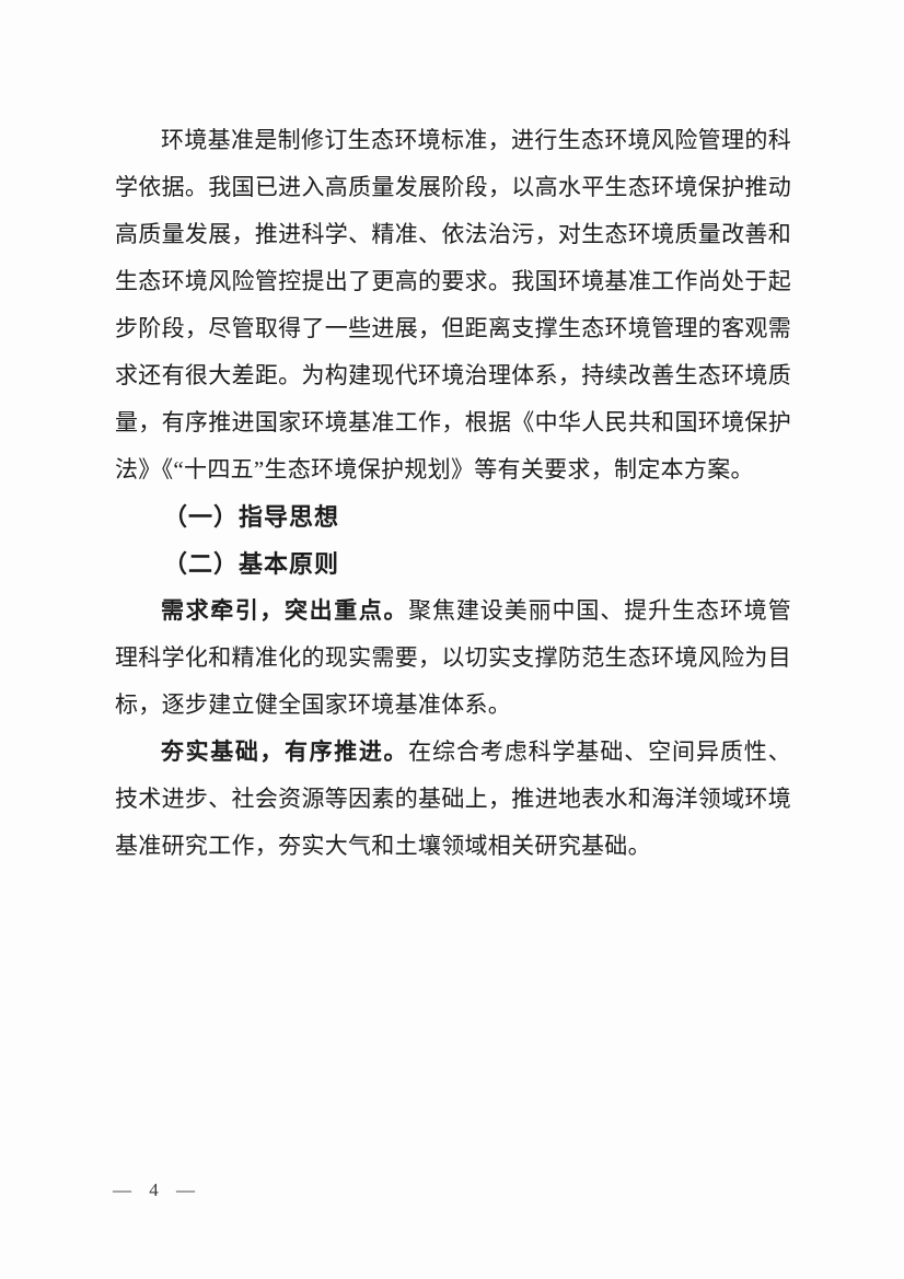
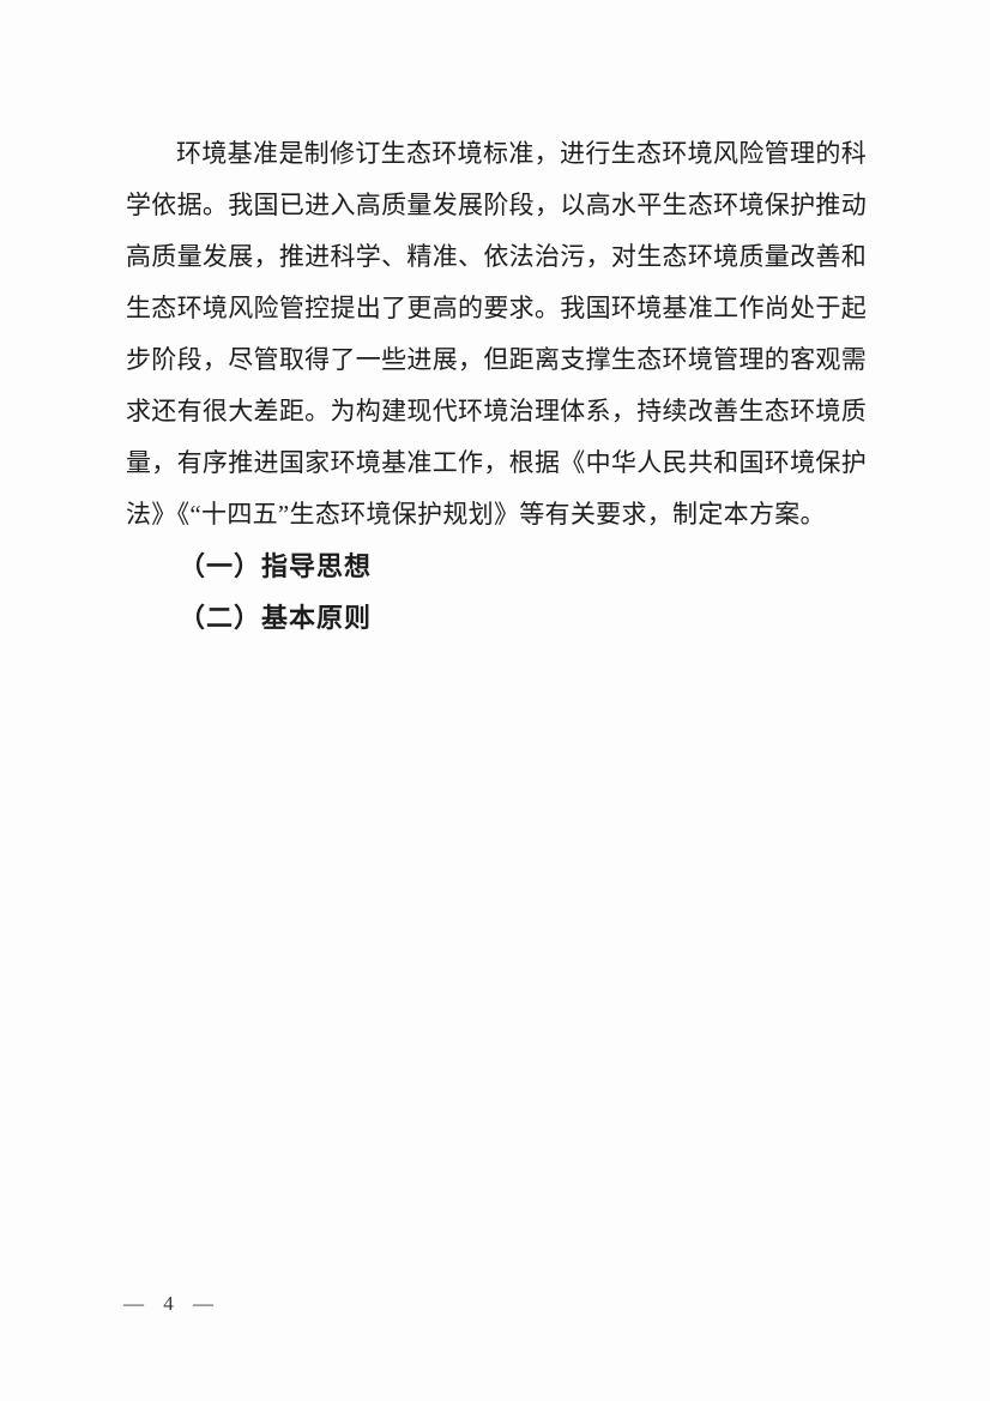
  环境基准是制修订生态环境标准，进行生态环境风险管理的科学依据。我国已进入高质量发展阶段，以高水平生态环境保护推动高质量发展，推进科学、精准、依法治污，对生态环境质量改善和生态环境风险管控提出了更高的要求。我国环境基准工作尚处于起步阶段，尽管取得了一些进展，但距离支撑生态环境管理的客观需求还有很大差距。为构建现代环境治理体系，持续改善生态环境质量，有序推进国家环境基准工作，根据《中华人民共和国环境保护法》《“十四五”生态环境保护规划》等有关要求，制定本方案。
  （一）指导思想
  （二）基本原则
- 需求牵引，突出重点。聚焦建设美丽中国、提升生态环境管理科学化和精准化的现实需要，以切实支撑防范生态环境风险为目标，逐步建立健全国家环境基准体系。
- 夯实基础，有序推进。在综合考虑科学基础、空间异质性、技术进步、社会资源等因素的基础上，推进地表水和海洋领域环境基准研究工作，夯实大气和土壤领域相关研究基础。
  — 4 —
